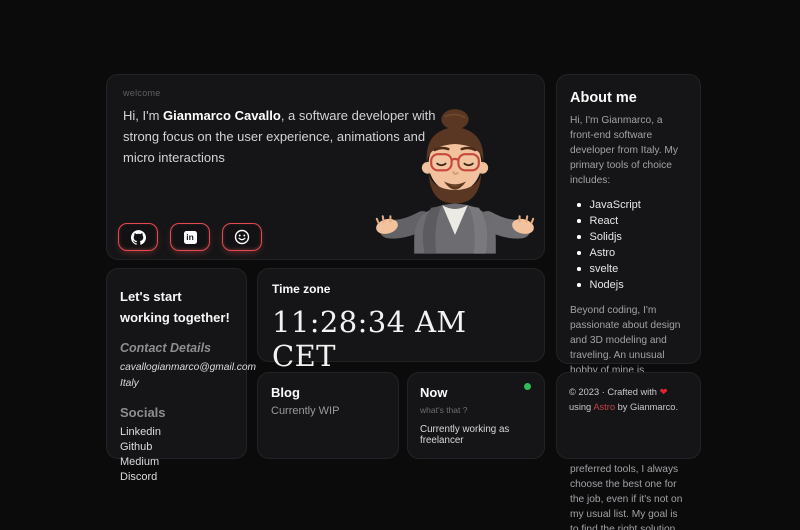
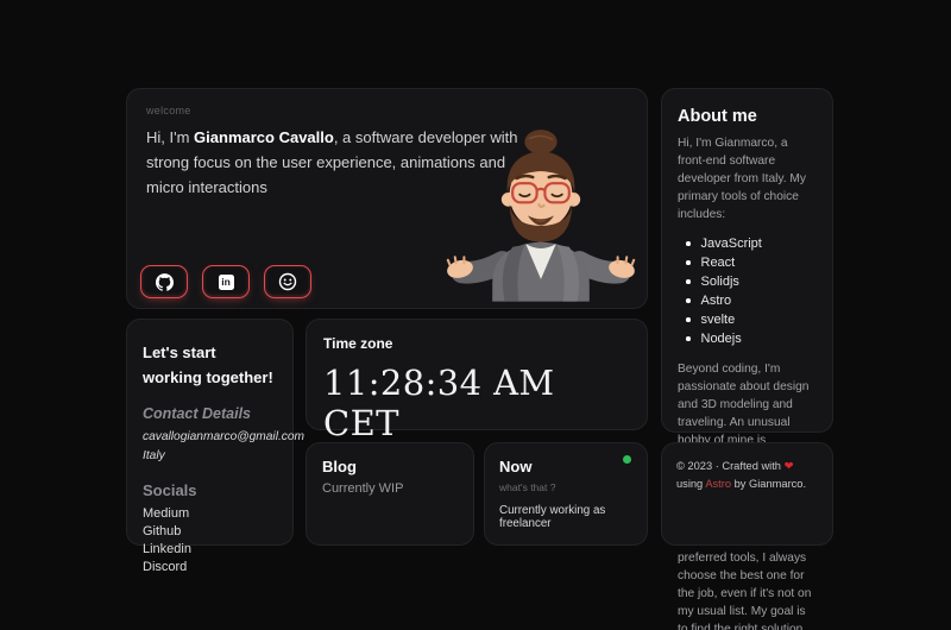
  welcome
  Hi, I'm Gianmarco Cavallo, a software developer with strong focus on the user experience, animations and micro interactions
  in
  About me
  Hi, I'm Gianmarco, a front-end software developer from Italy. My primary tools of choice includes:
  JavaScript
  React
  Solidjs
  Astro
  svelte
  Nodejs
  Let's start working together!
  Contact Details
  cavallogianmarco@gmail.com
  Italy
  Socials
- Linkedin
+ Medium
  Github
- Medium
+ Linkedin
  Discord
  Time zone
  11:28:34 AM CET
  Blog
  Currently WIP
  Now
  what's that ?
  Currently working as freelancer
  © 2023 · Crafted with ❤ using Astro by Gianmarco.
